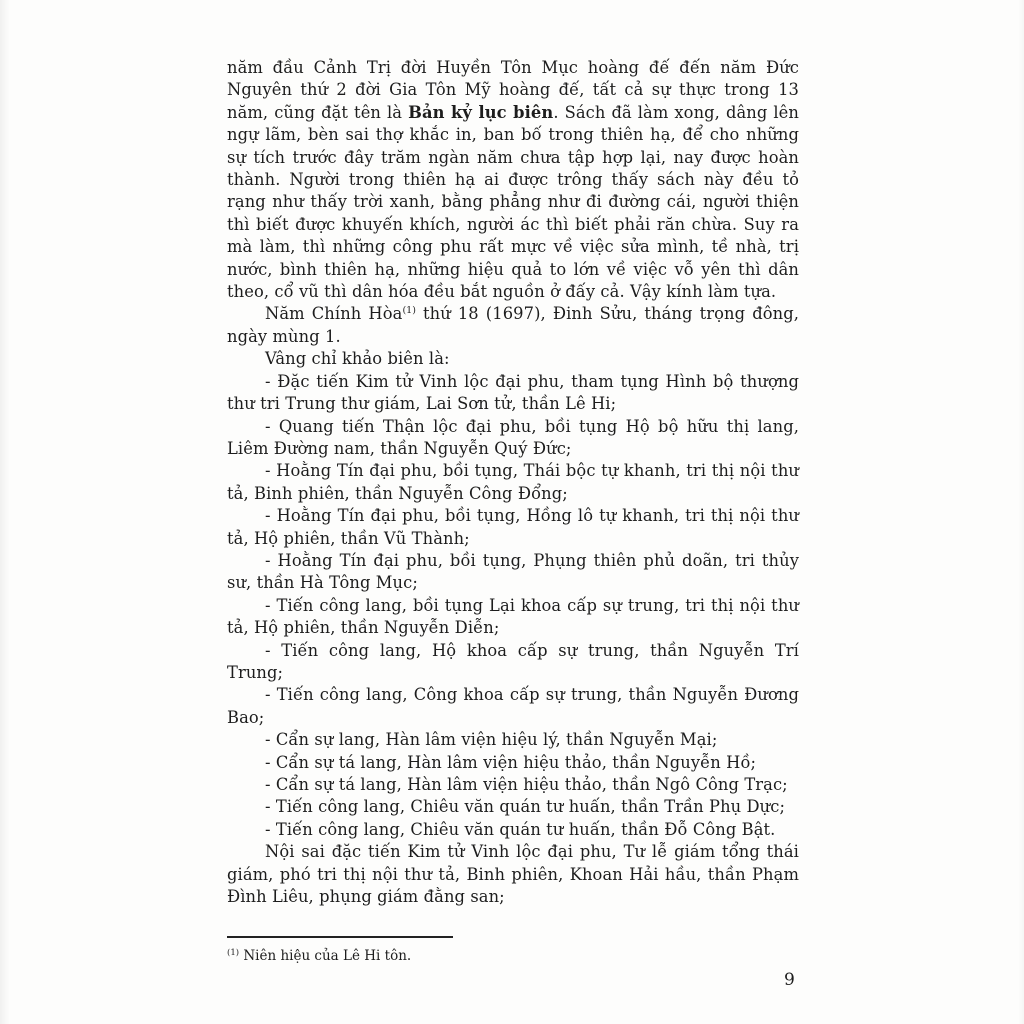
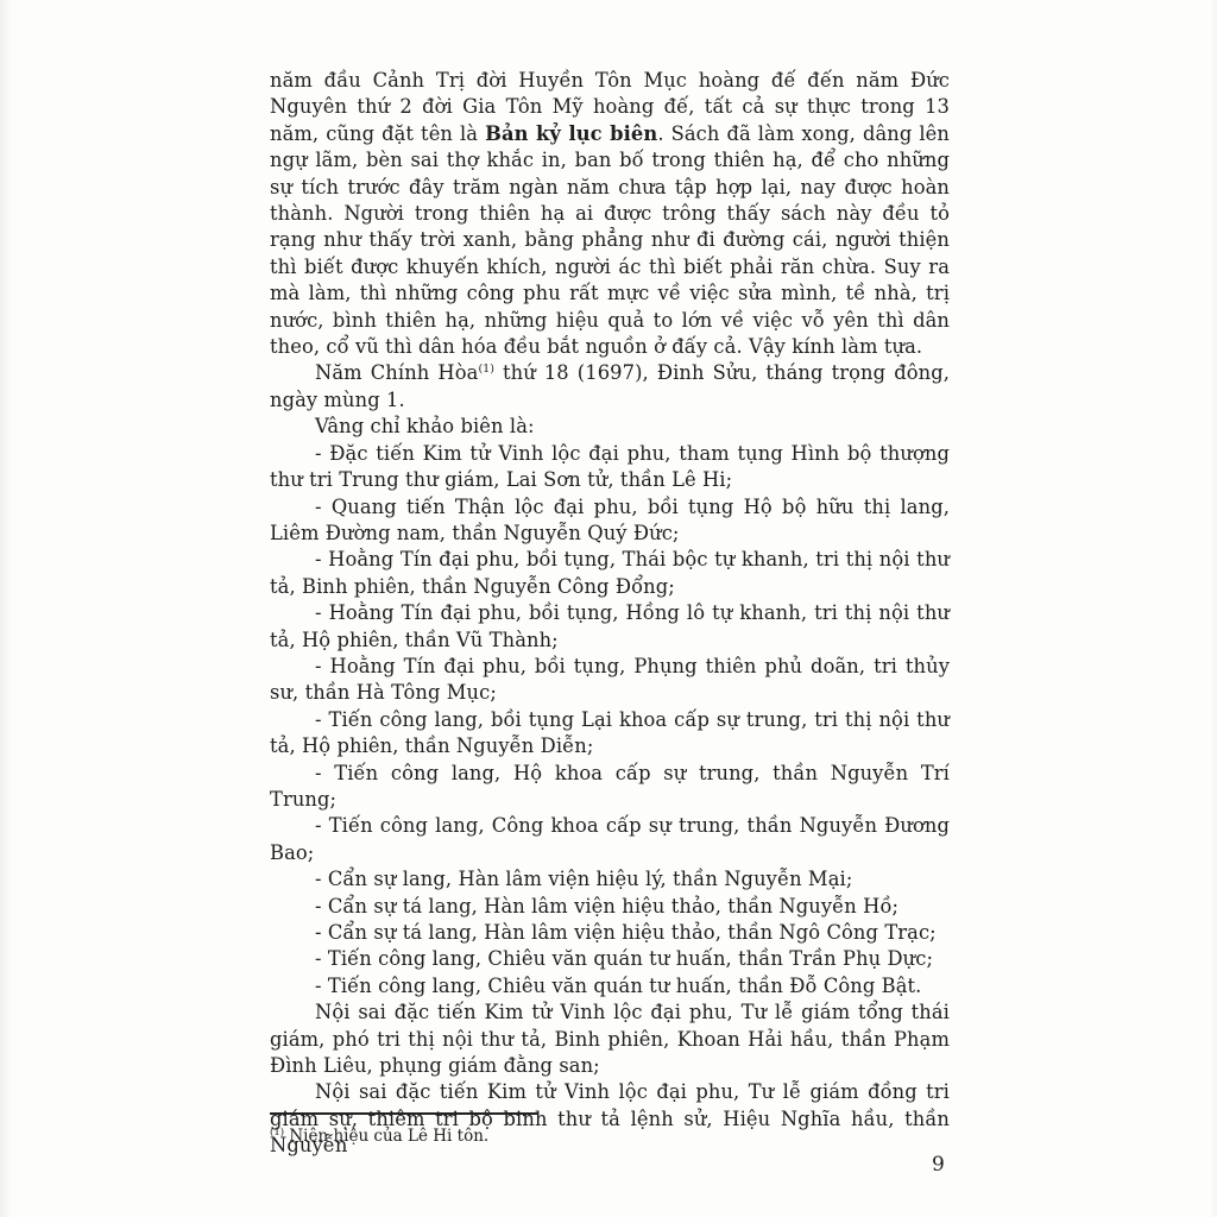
  năm đầu Cảnh Trị đời Huyền Tôn Mục hoàng đế đến năm Đức Nguyên thứ 2 đời Gia Tôn Mỹ hoàng đế, tất cả sự thực trong 13 năm, cũng đặt tên là Bản kỷ lục biên. Sách đã làm xong, dâng lên ngự lãm, bèn sai thợ khắc in, ban bố trong thiên hạ, để cho những sự tích trước đây trăm ngàn năm chưa tập hợp lại, nay được hoàn thành. Người trong thiên hạ ai được trông thấy sách này đều tỏ rạng như thấy trời xanh, bằng phẳng như đi đường cái, người thiện thì biết được khuyến khích, người ác thì biết phải răn chừa. Suy ra mà làm, thì những công phu rất mực về việc sửa mình, tề nhà, trị nước, bình thiên hạ, những hiệu quả to lớn về việc vỗ yên thì dân theo, cổ vũ thì dân hóa đều bắt nguồn ở đấy cả. Vậy kính làm tựa.
  Năm Chính Hòa(1) thứ 18 (1697), Đinh Sửu, tháng trọng đông, ngày mùng 1.
  Vâng chỉ khảo biên là:
  - Đặc tiến Kim tử Vinh lộc đại phu, tham tụng Hình bộ thượng thư tri Trung thư giám, Lai Sơn tử, thần Lê Hi;
  - Quang tiến Thận lộc đại phu, bồi tụng Hộ bộ hữu thị lang, Liêm Đường nam, thần Nguyễn Quý Đức;
  - Hoằng Tín đại phu, bồi tụng, Thái bộc tự khanh, tri thị nội thư tả, Binh phiên, thần Nguyễn Công Đổng;
  - Hoằng Tín đại phu, bồi tụng, Hồng lô tự khanh, tri thị nội thư tả, Hộ phiên, thần Vũ Thành;
  - Hoằng Tín đại phu, bồi tụng, Phụng thiên phủ doãn, tri thủy sư, thần Hà Tông Mục;
  - Tiến công lang, bồi tụng Lại khoa cấp sự trung, tri thị nội thư tả, Hộ phiên, thần Nguyễn Diễn;
  - Tiến công lang, Hộ khoa cấp sự trung, thần Nguyễn Trí Trung;
  - Tiến công lang, Công khoa cấp sự trung, thần Nguyễn Đương Bao;
  - Cẩn sự lang, Hàn lâm viện hiệu lý, thần Nguyễn Mại;
  - Cẩn sự tá lang, Hàn lâm viện hiệu thảo, thần Nguyễn Hồ;
  - Cẩn sự tá lang, Hàn lâm viện hiệu thảo, thần Ngô Công Trạc;
  - Tiến công lang, Chiêu văn quán tư huấn, thần Trần Phụ Dực;
  - Tiến công lang, Chiêu văn quán tư huấn, thần Đỗ Công Bật.
  Nội sai đặc tiến Kim tử Vinh lộc đại phu, Tư lễ giám tổng thái giám, phó tri thị nội thư tả, Binh phiên, Khoan Hải hầu, thần Phạm Đình Liêu, phụng giám đằng san;
+ Nội sai đặc tiến Kim tử Vinh lộc đại phu, Tư lễ giám đồng tri giám sự, thiêm tri bộ binh thư tả lệnh sử, Hiệu Nghĩa hầu, thần Nguyễn
  (1) Niên hiệu của Lê Hi tôn.
  9
